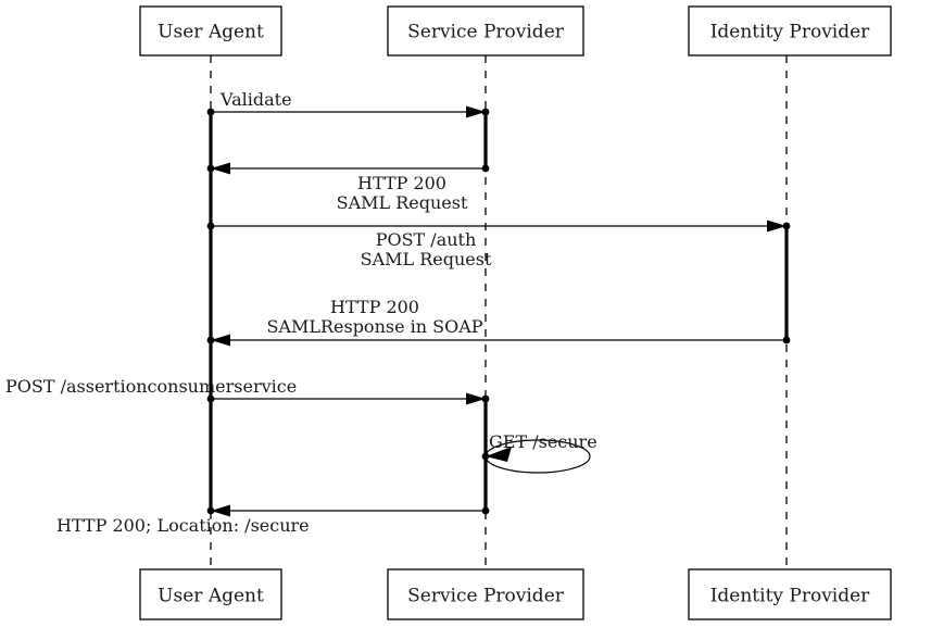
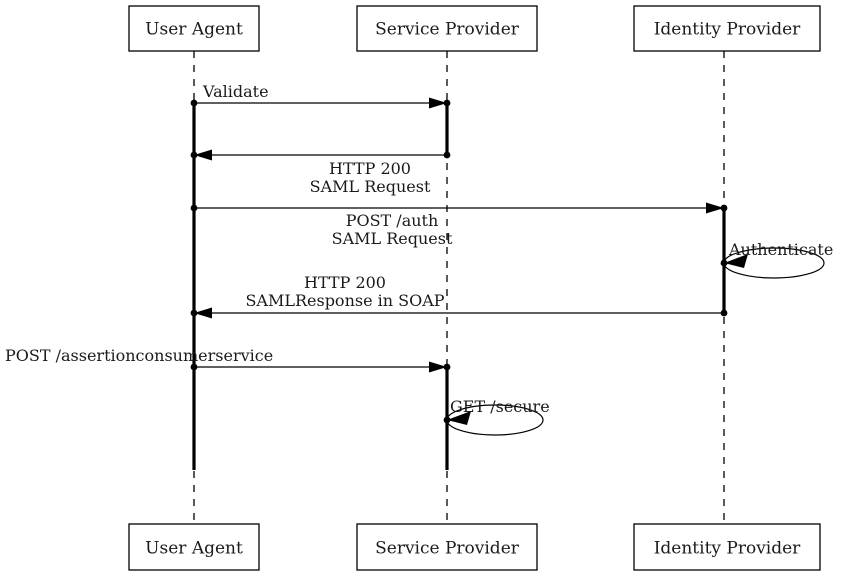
  Validate
  HTTP 200
  SAML Request
  POST /auth
  SAML Request
+ Authenticate
  HTTP 200
  SAMLResponse in SOAP
  POST /assertionconsumerservice
  GET /secure
- HTTP 200; Location: /secure
  User Agent
  Service Provider
  Identity Provider
  User Agent
  Service Provider
  Identity Provider
